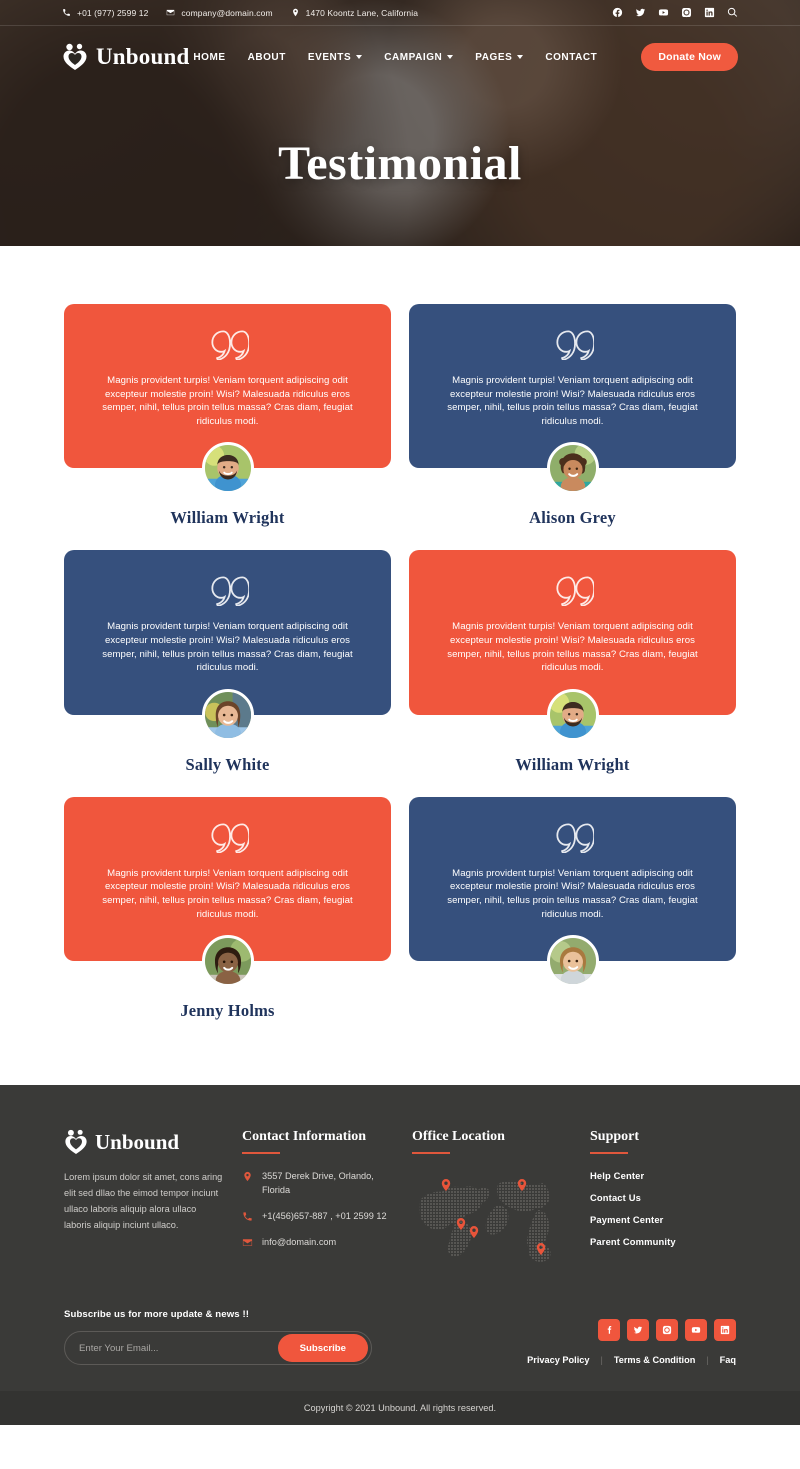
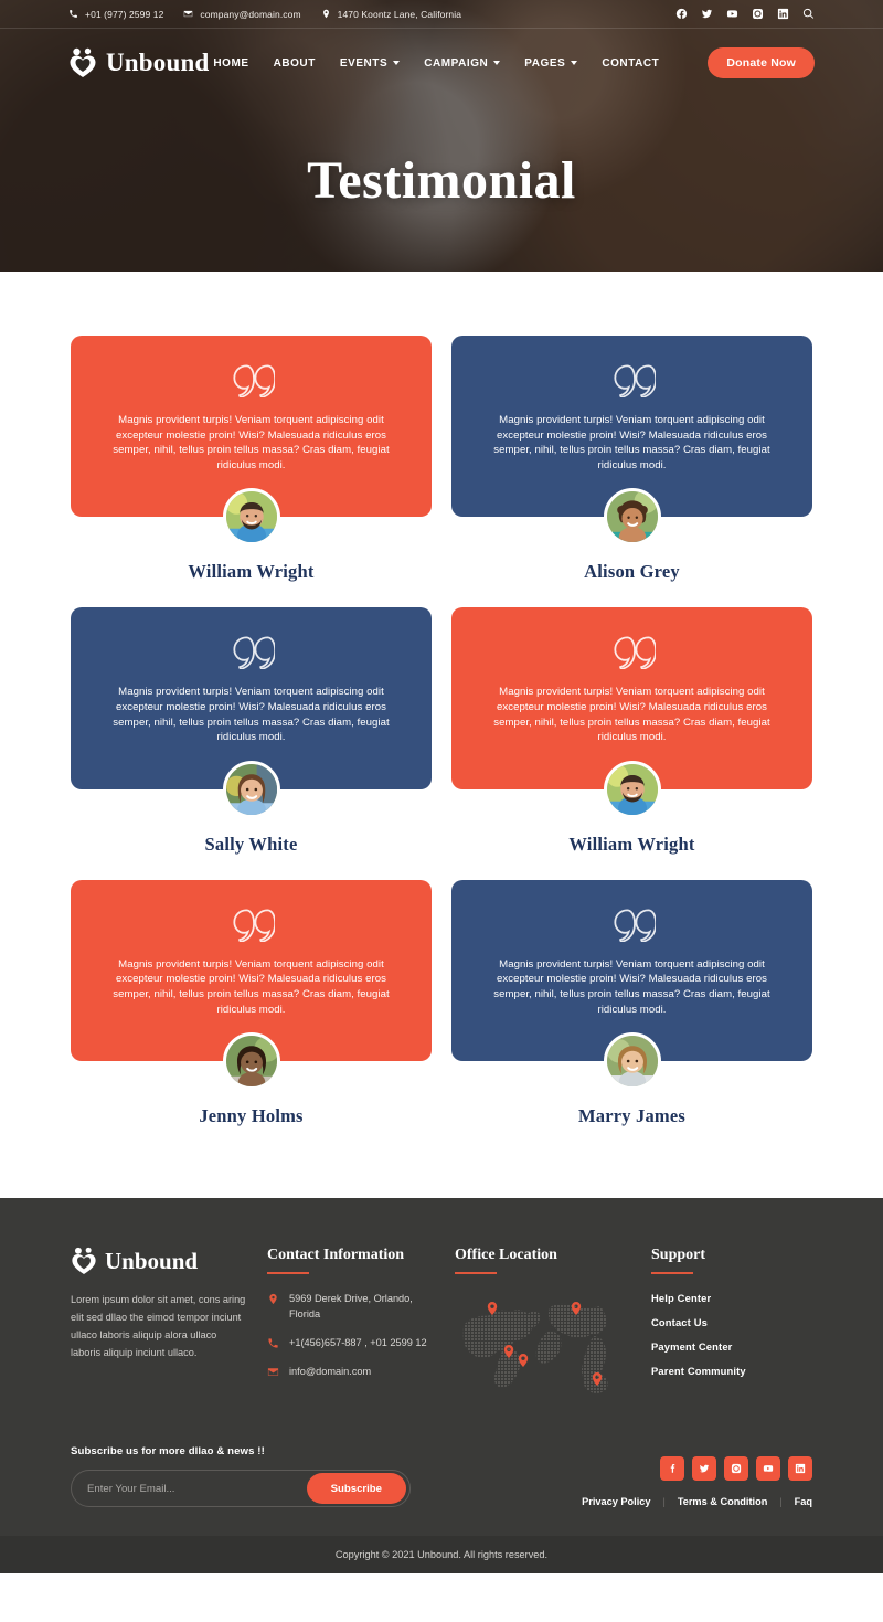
  +01 (977) 2599 12
  company@domain.com
  1470 Koontz Lane, California
  Unbound
  HOME
  ABOUT
  EVENTS
  CAMPAIGN
  PAGES
  CONTACT
  Donate Now
  Testimonial
  Magnis provident turpis! Veniam torquent adipiscing odit excepteur molestie proin! Wisi? Malesuada ridiculus eros semper, nihil, tellus proin tellus massa? Cras diam, feugiat ridiculus modi.
  William Wright
  Magnis provident turpis! Veniam torquent adipiscing odit excepteur molestie proin! Wisi? Malesuada ridiculus eros semper, nihil, tellus proin tellus massa? Cras diam, feugiat ridiculus modi.
  Alison Grey
  Magnis provident turpis! Veniam torquent adipiscing odit excepteur molestie proin! Wisi? Malesuada ridiculus eros semper, nihil, tellus proin tellus massa? Cras diam, feugiat ridiculus modi.
  Sally White
  Magnis provident turpis! Veniam torquent adipiscing odit excepteur molestie proin! Wisi? Malesuada ridiculus eros semper, nihil, tellus proin tellus massa? Cras diam, feugiat ridiculus modi.
  William Wright
  Magnis provident turpis! Veniam torquent adipiscing odit excepteur molestie proin! Wisi? Malesuada ridiculus eros semper, nihil, tellus proin tellus massa? Cras diam, feugiat ridiculus modi.
  Jenny Holms
  Magnis provident turpis! Veniam torquent adipiscing odit excepteur molestie proin! Wisi? Malesuada ridiculus eros semper, nihil, tellus proin tellus massa? Cras diam, feugiat ridiculus modi.
+ Marry James
  Unbound
  Lorem ipsum dolor sit amet, cons aring elit sed dllao the eimod tempor inciunt ullaco laboris aliquip alora ullaco laboris aliquip inciunt ullaco.
  Contact Information
- 3557 Derek Drive, Orlando, Florida
+ 5969 Derek Drive, Orlando, Florida
  +1(456)657-887 , +01 2599 12
  info@domain.com
  Office Location
  Support
  Help Center
  Contact Us
  Payment Center
  Parent Community
- Subscribe us for more update & news !!
+ Subscribe us for more dllao & news !!
  Enter Your Email...
  Subscribe
  Privacy Policy
  |
  Terms & Condition
  |
  Faq
  Copyright © 2021 Unbound. All rights reserved.
